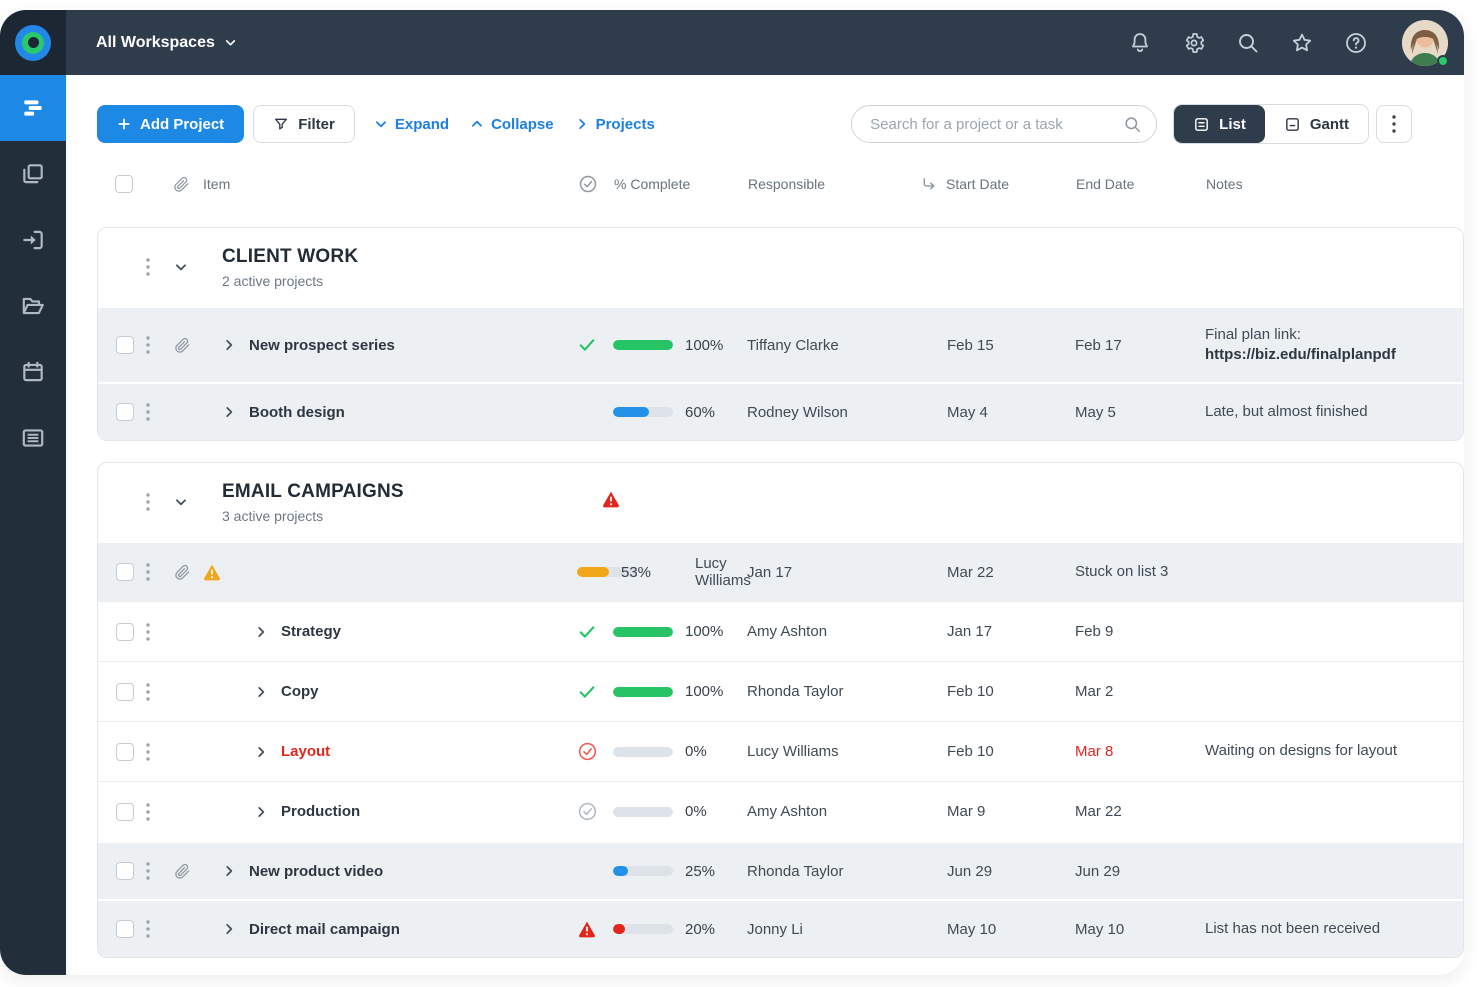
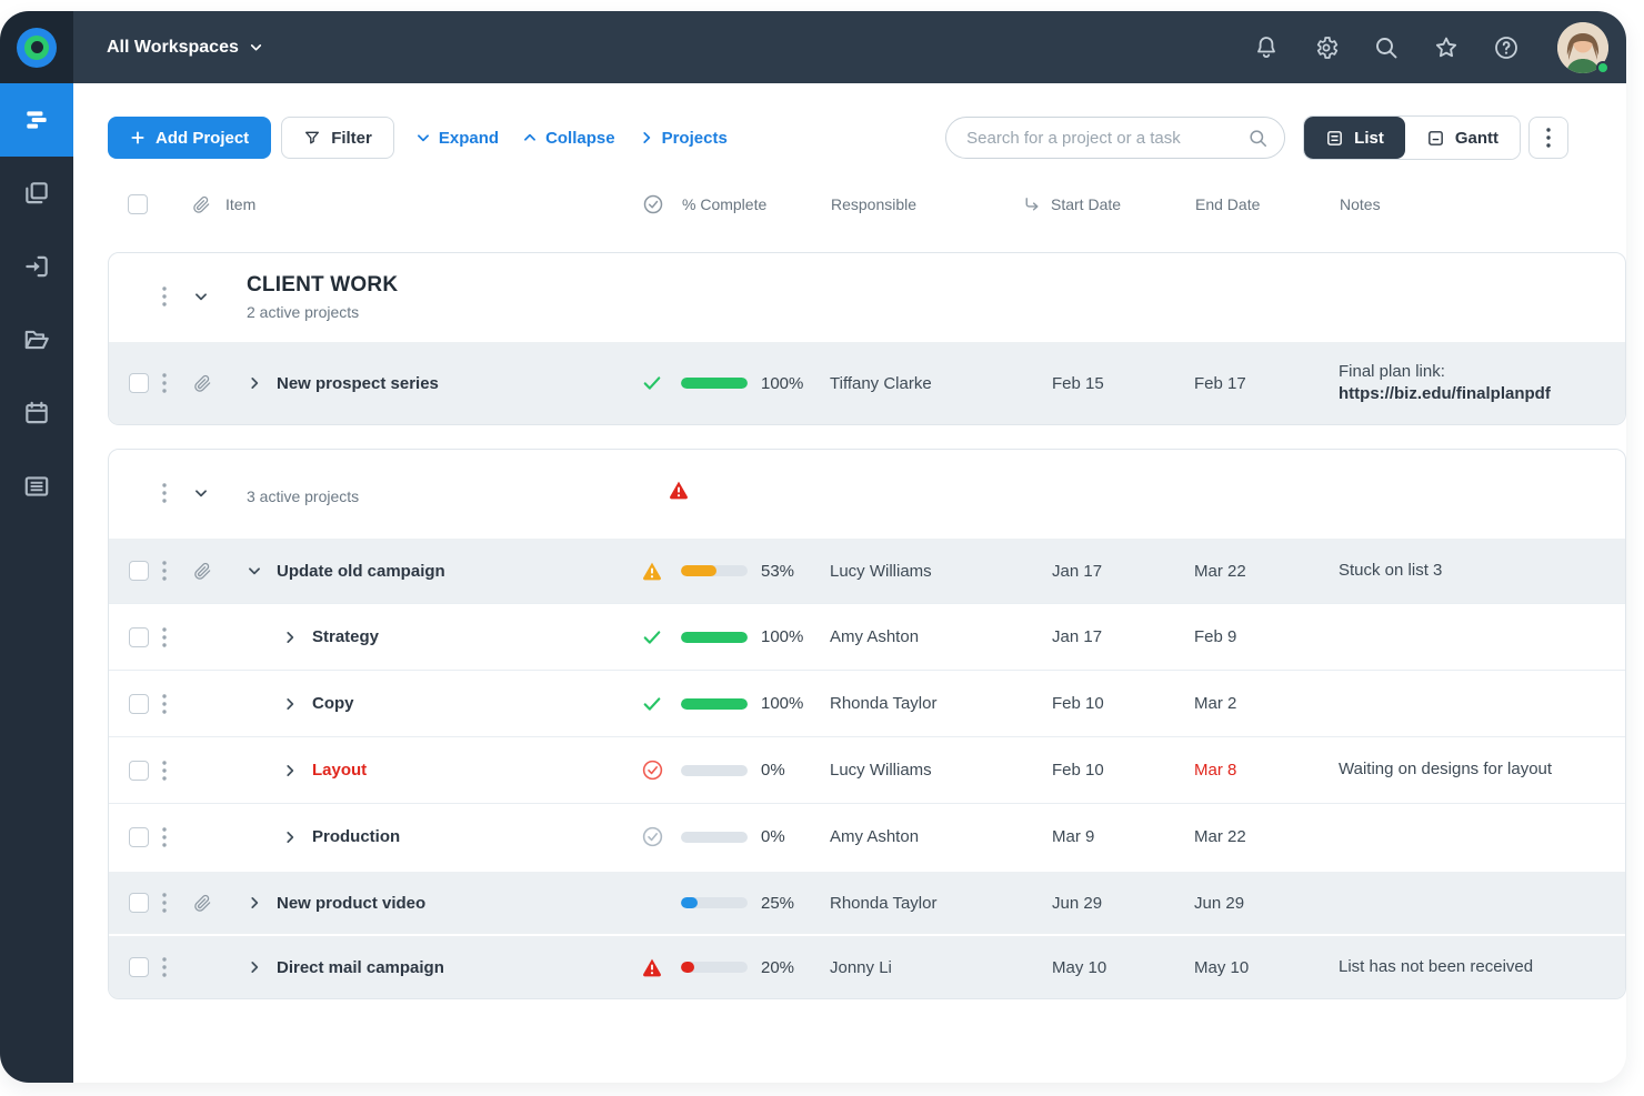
  All Workspaces
  Add Project
  Filter
  Expand
  Collapse
  Projects
  Search for a project or a task
  List
  Gantt
  Item
  % Complete
  Responsible
  Start Date
  End Date
  Notes
  CLIENT WORK
  2 active projects
  New prospect series
  100%
  Tiffany Clarke
  Feb 15
  Feb 17
  Final plan link:
  https://biz.edu/finalplanpdf
- Booth design
- 60%
- Rodney Wilson
- May 4
- May 5
- Late, but almost finished
- EMAIL CAMPAIGNS
  3 active projects
+ Update old campaign
  53%
  Lucy Williams
  Jan 17
  Mar 22
  Stuck on list 3
  Strategy
  100%
  Amy Ashton
  Jan 17
  Feb 9
  Copy
  100%
  Rhonda Taylor
  Feb 10
  Mar 2
  Layout
  0%
  Lucy Williams
  Feb 10
  Mar 8
  Waiting on designs for layout
  Production
  0%
  Amy Ashton
  Mar 9
  Mar 22
  New product video
  25%
  Rhonda Taylor
  Jun 29
  Jun 29
  Direct mail campaign
  20%
  Jonny Li
  May 10
  May 10
  List has not been received
